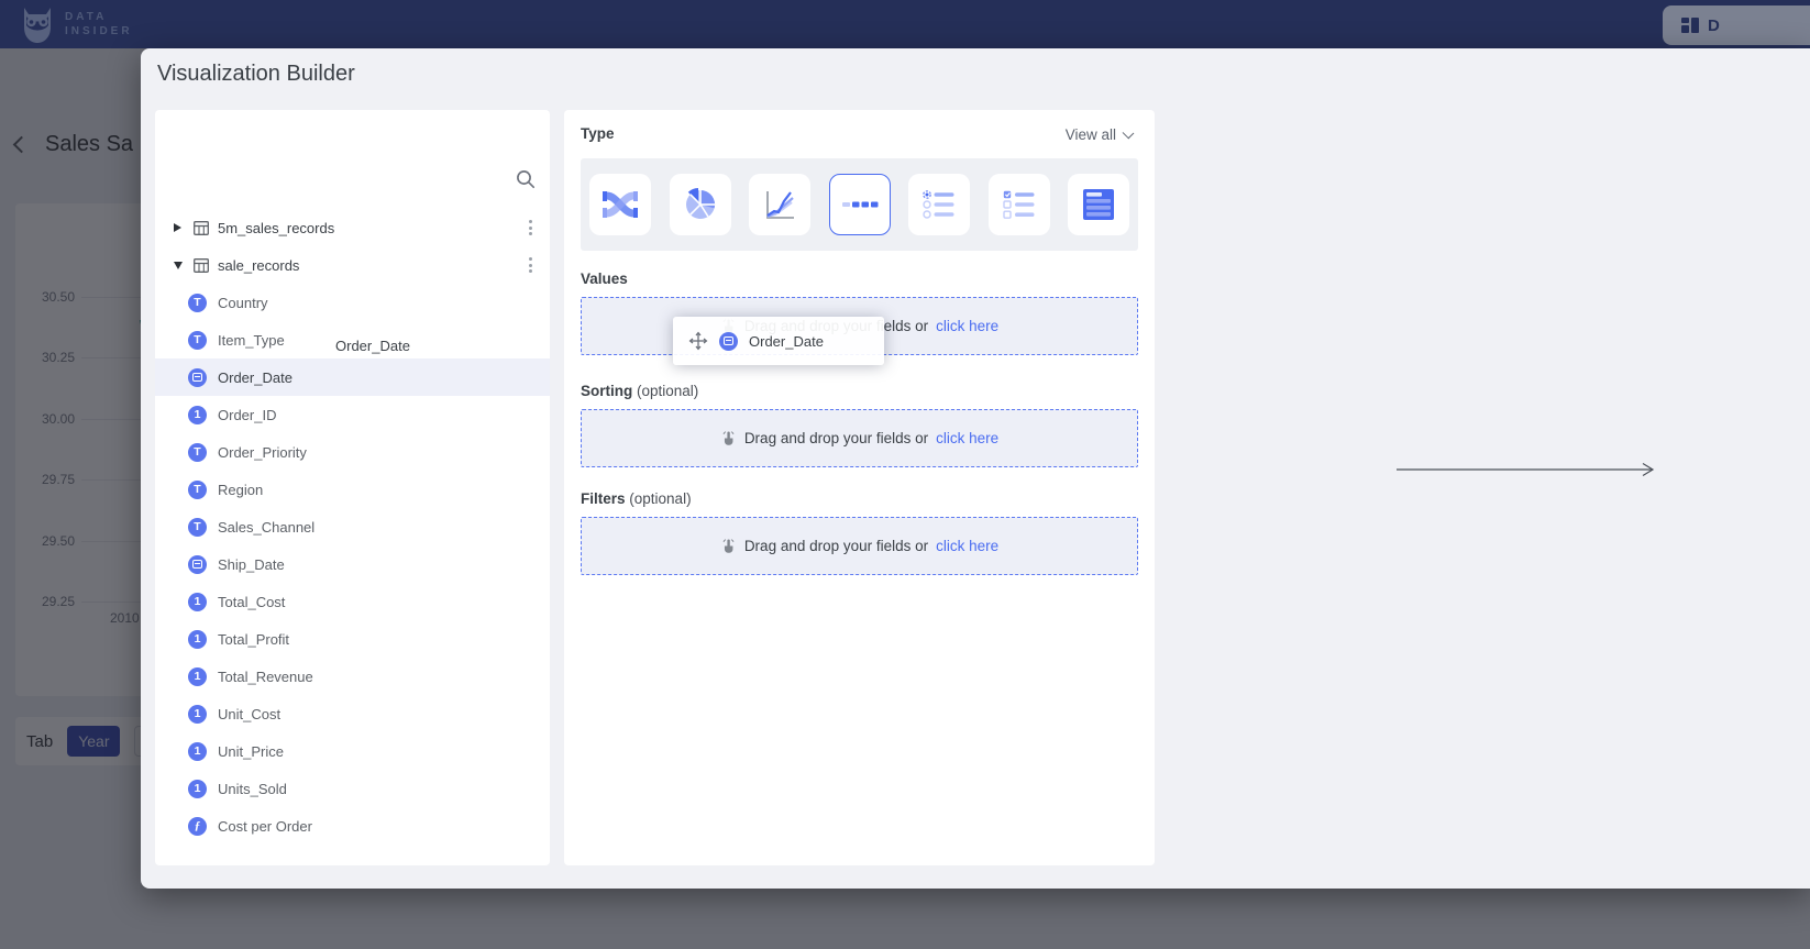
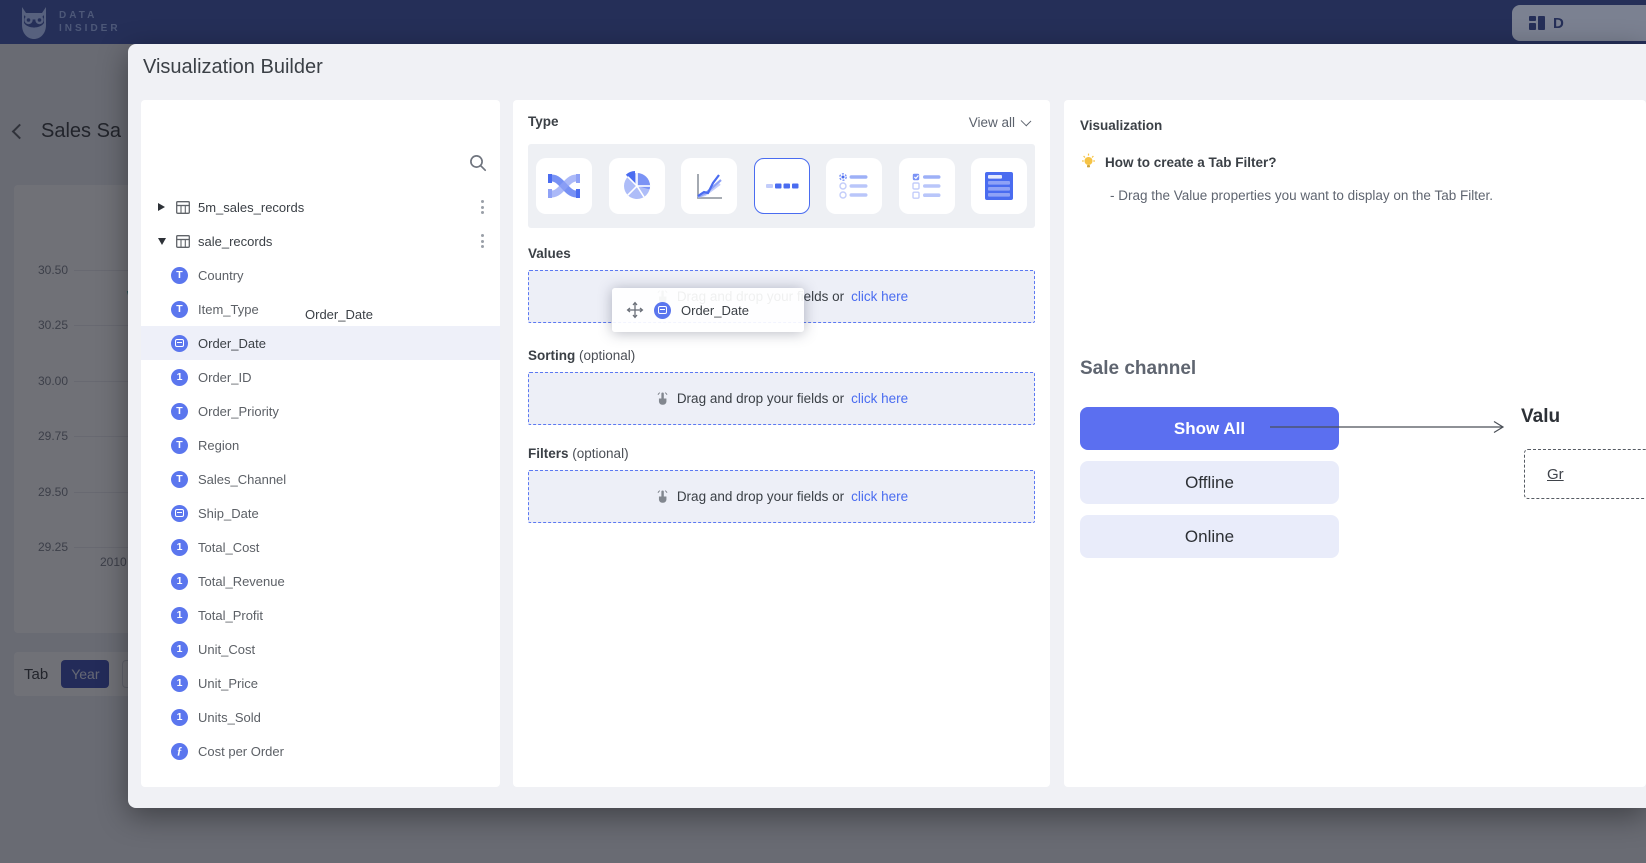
  Sales Sa
  30.50
  30.25
  30.00
  29.75
  29.50
  29.25
  2010
  Tab
  Year
  DATA
  INSIDER
  D
  Visualization Builder
  5m_sales_records
  sale_records
  T
  Country
  T
  Item_Type
  Order_Date
  1
  Order_ID
  T
  Order_Priority
  T
  Region
  T
  Sales_Channel
  Ship_Date
  1
  Total_Cost
  1
- Total_Profit
+ Total_Revenue
  1
- Total_Revenue
+ Total_Profit
  1
  Unit_Cost
  1
  Unit_Price
  1
  Units_Sold
  ƒ
  Cost per Order
  Order_Date
  Type
  View all
  Values
  click here
  Sorting (optional)
  Drag and drop your fields or
  click here
  Filters (optional)
  Drag and drop your fields or
  click here
  Order_Date
+ Visualization
+ How to create a Tab Filter?
+ - Drag the Value properties you want to display on the Tab Filter.
+ Sale channel
+ Show All
+ Offline
+ Online
+ Valu
+ Gr
